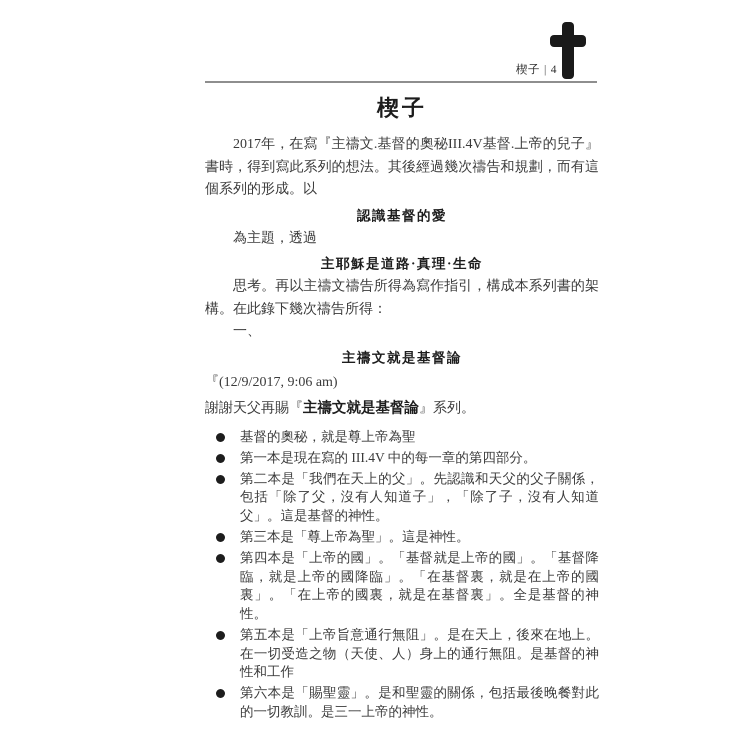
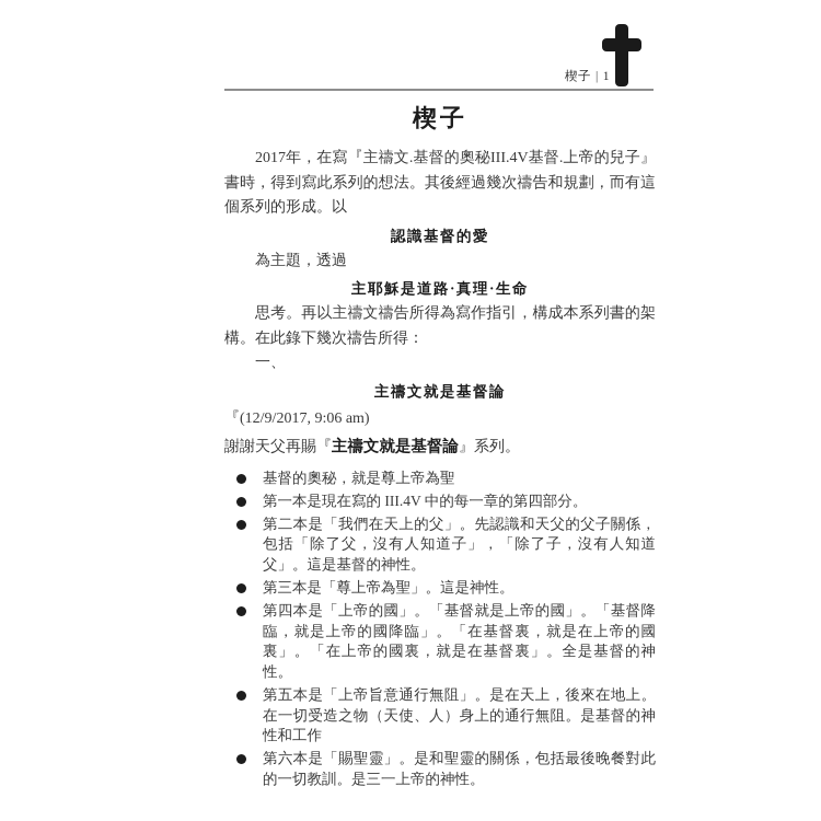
- 楔子 | 4
+ 楔子 | 1
  楔子
  2017年，在寫『主禱文.基督的奧秘III.4V基督.上帝的兒子』書時，得到寫此系列的想法。其後經過幾次禱告和規劃，而有這個系列的形成。以
  認識基督的愛
  為主題，透過
  主耶穌是道路·真理·生命
  思考。再以主禱文禱告所得為寫作指引，構成本系列書的架構。在此錄下幾次禱告所得：
  一、
  主禱文就是基督論
  『(12/9/2017, 9:06 am)
  謝謝天父再賜『主禱文就是基督論』系列。
  基督的奧秘，就是尊上帝為聖
  第一本是現在寫的 III.4V 中的每一章的第四部分。
  第二本是「我們在天上的父」。先認識和天父的父子關係，包括「除了父，沒有人知道子」，「除了子，沒有人知道父」。這是基督的神性。
  第三本是「尊上帝為聖」。這是神性。
  第四本是「上帝的國」。「基督就是上帝的國」。「基督降臨，就是上帝的國降臨」。「在基督裏，就是在上帝的國裏」。「在上帝的國裏，就是在基督裏」。全是基督的神性。
  第五本是「上帝旨意通行無阻」。是在天上，後來在地上。在一切受造之物（天使、人）身上的通行無阻。是基督的神性和工作
  第六本是「賜聖靈」。是和聖靈的關係，包括最後晚餐對此的一切教訓。是三一上帝的神性。
